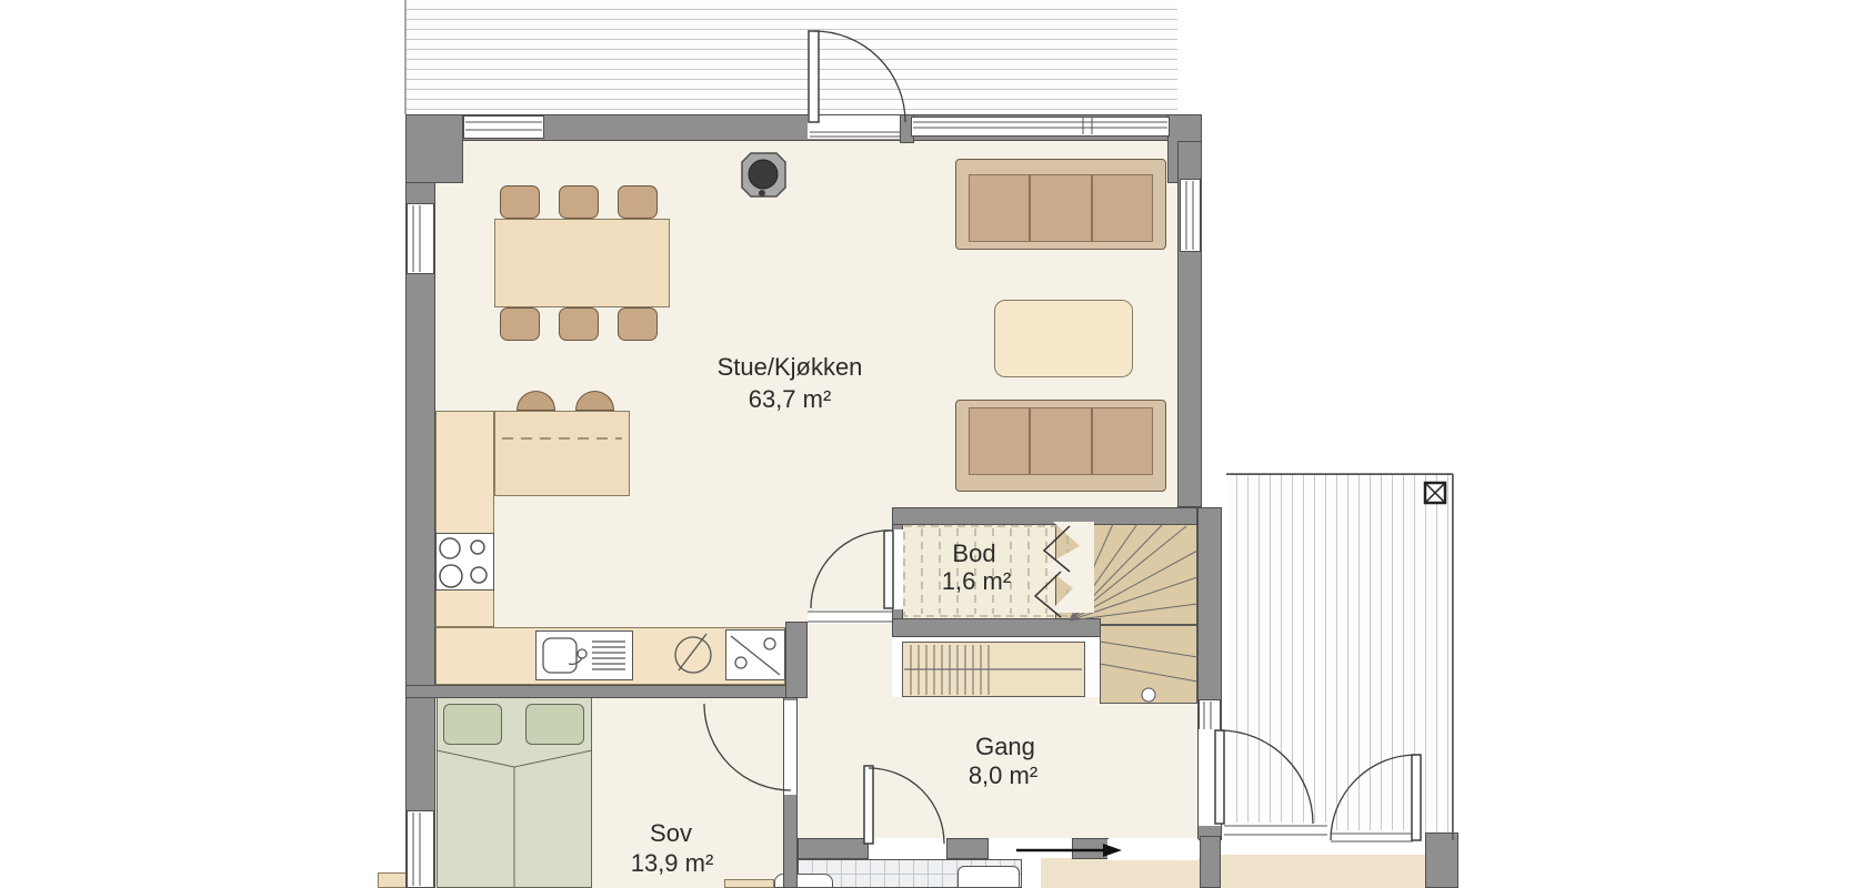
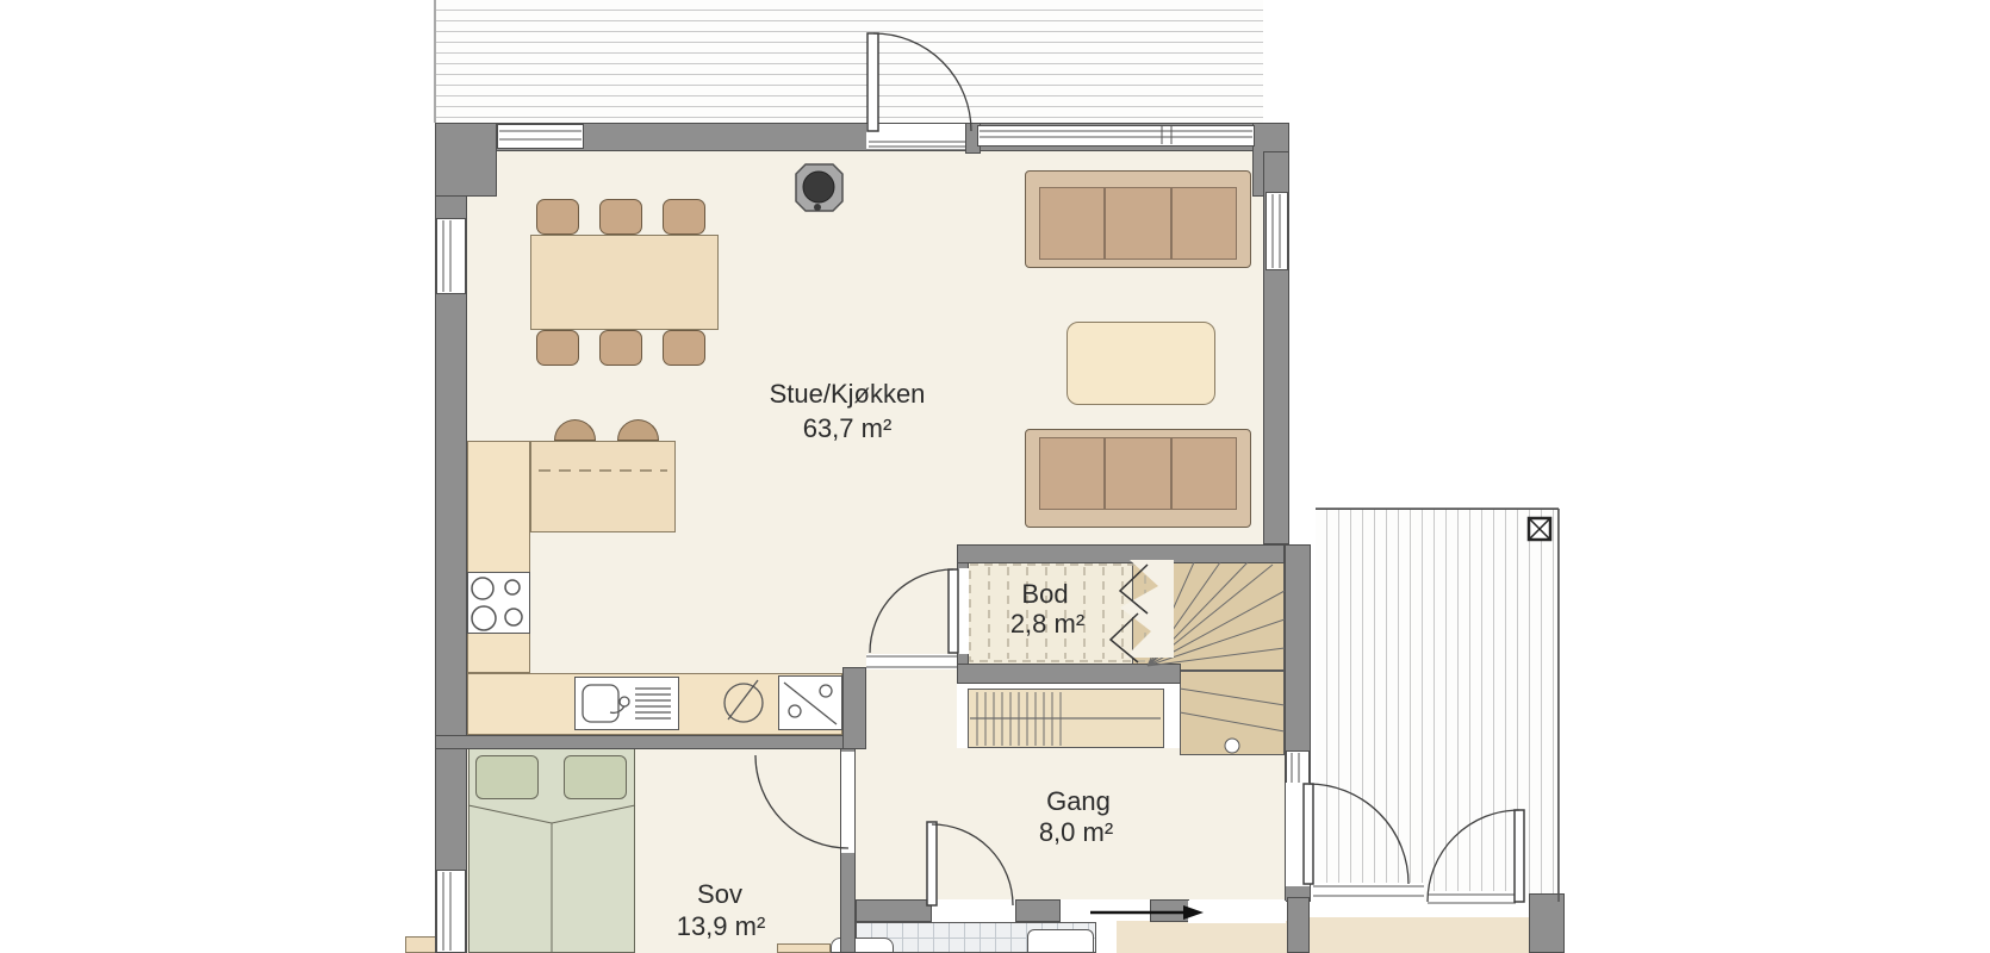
  Stue/Kjøkken
  63,7 m²
  Bod
- 1,6 m²
+ 2,8 m²
  Gang
  8,0 m²
  Sov
  13,9 m²
